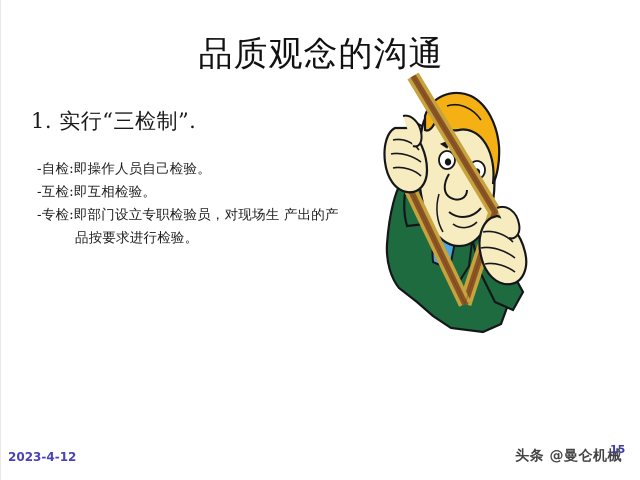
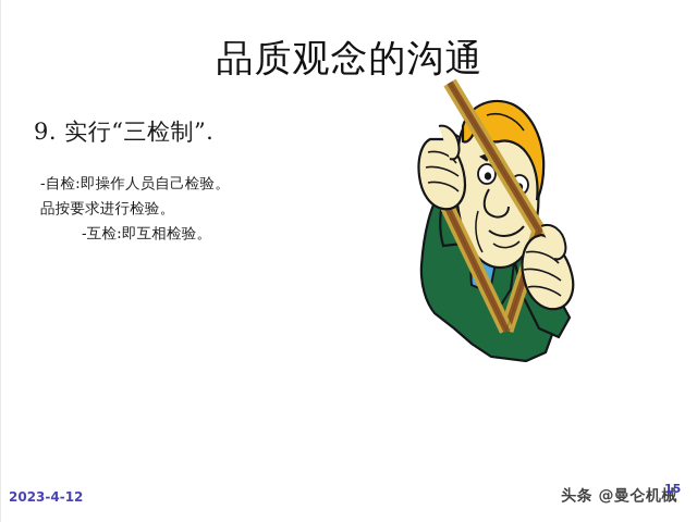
  品质观念的沟通
- 1. 实行“三检制”.
+ 9. 实行“三检制”.
  -自检:即操作人员自己检验。
- -互检:即互相检验。
+ 品按要求进行检验。
- -专检:即部门设立专职检验员，对现场生 产出的产
- 品按要求进行检验。
+ -互检:即互相检验。
  2023-4-12
  头条 @曼仑机械
  15
